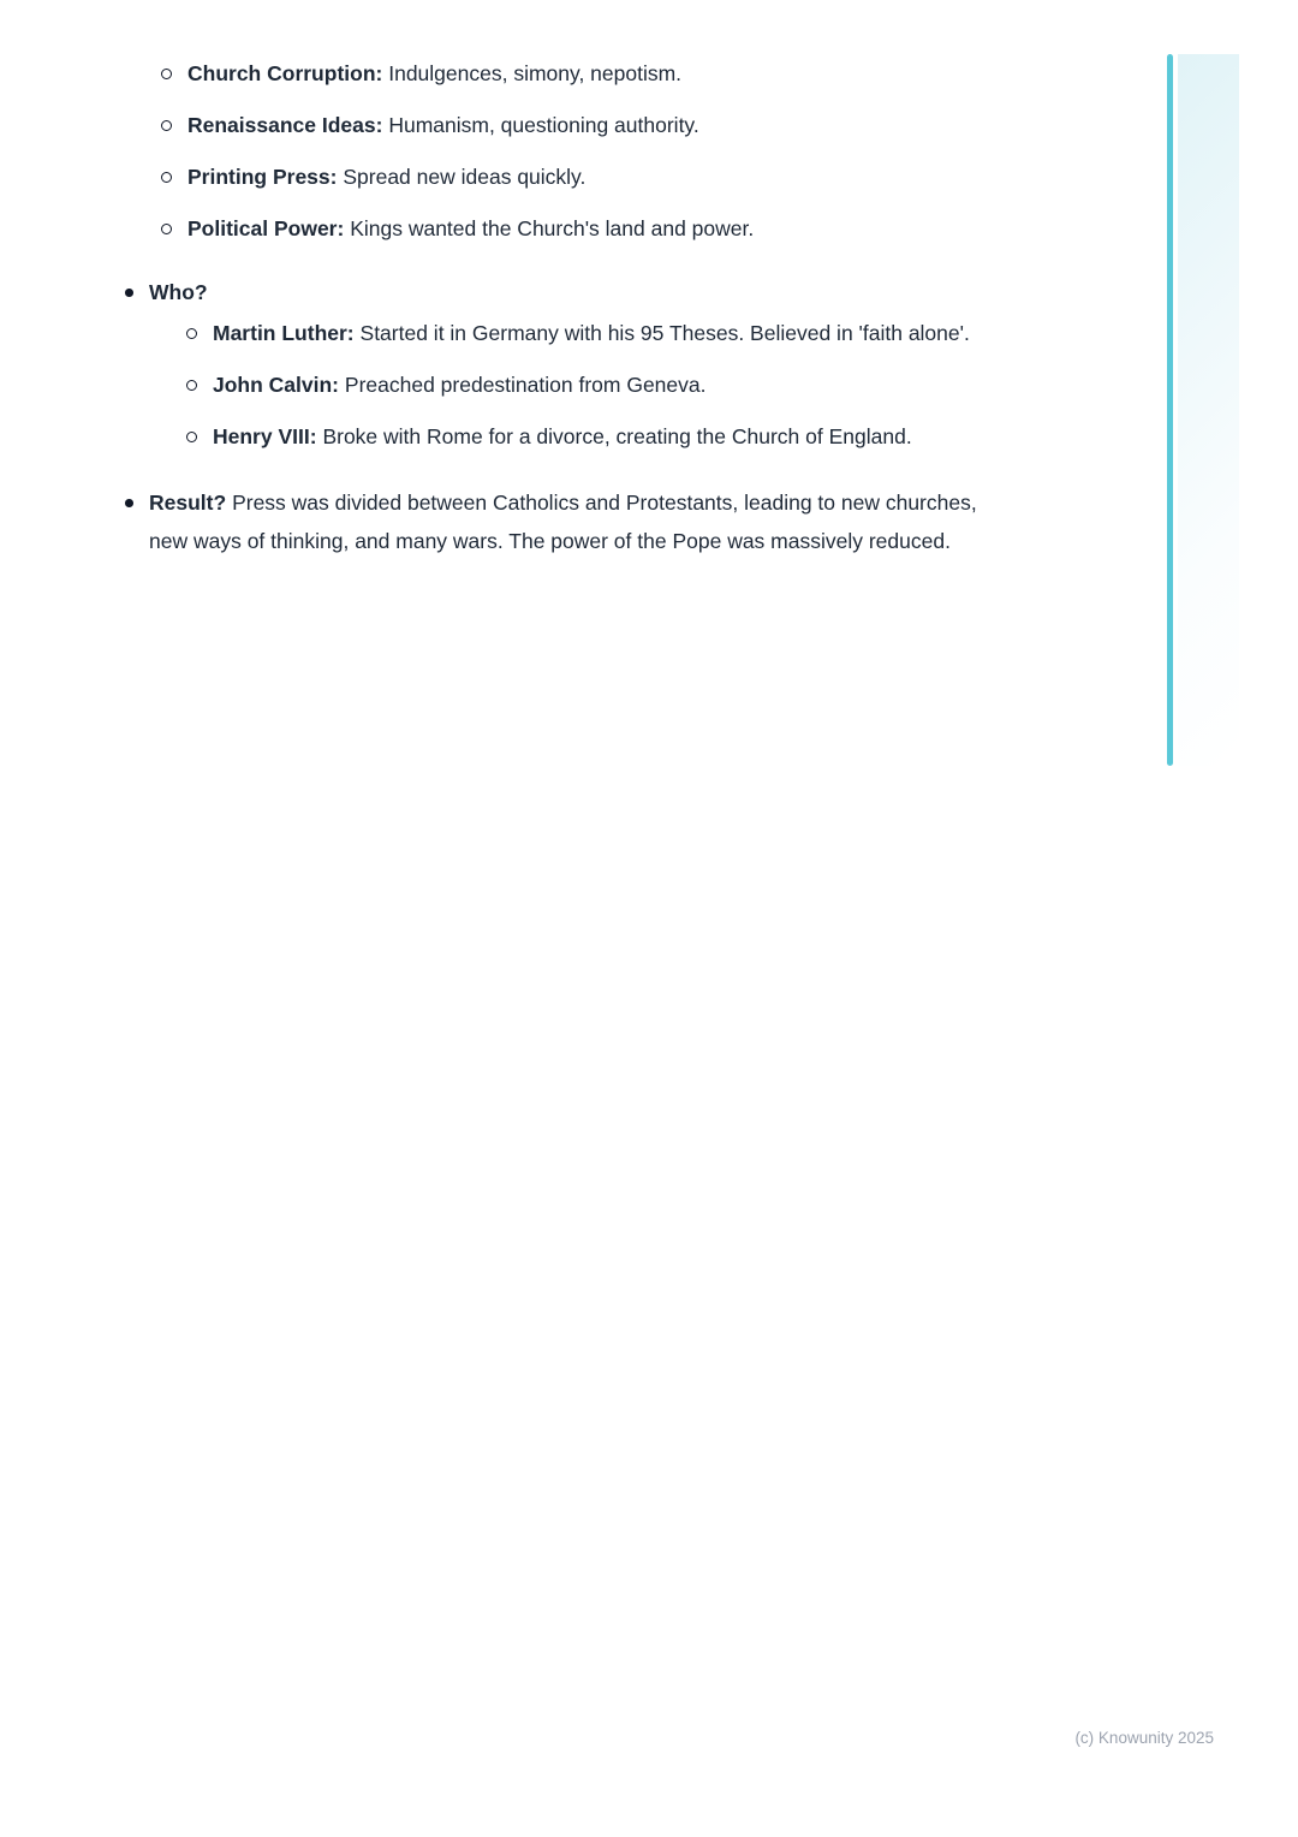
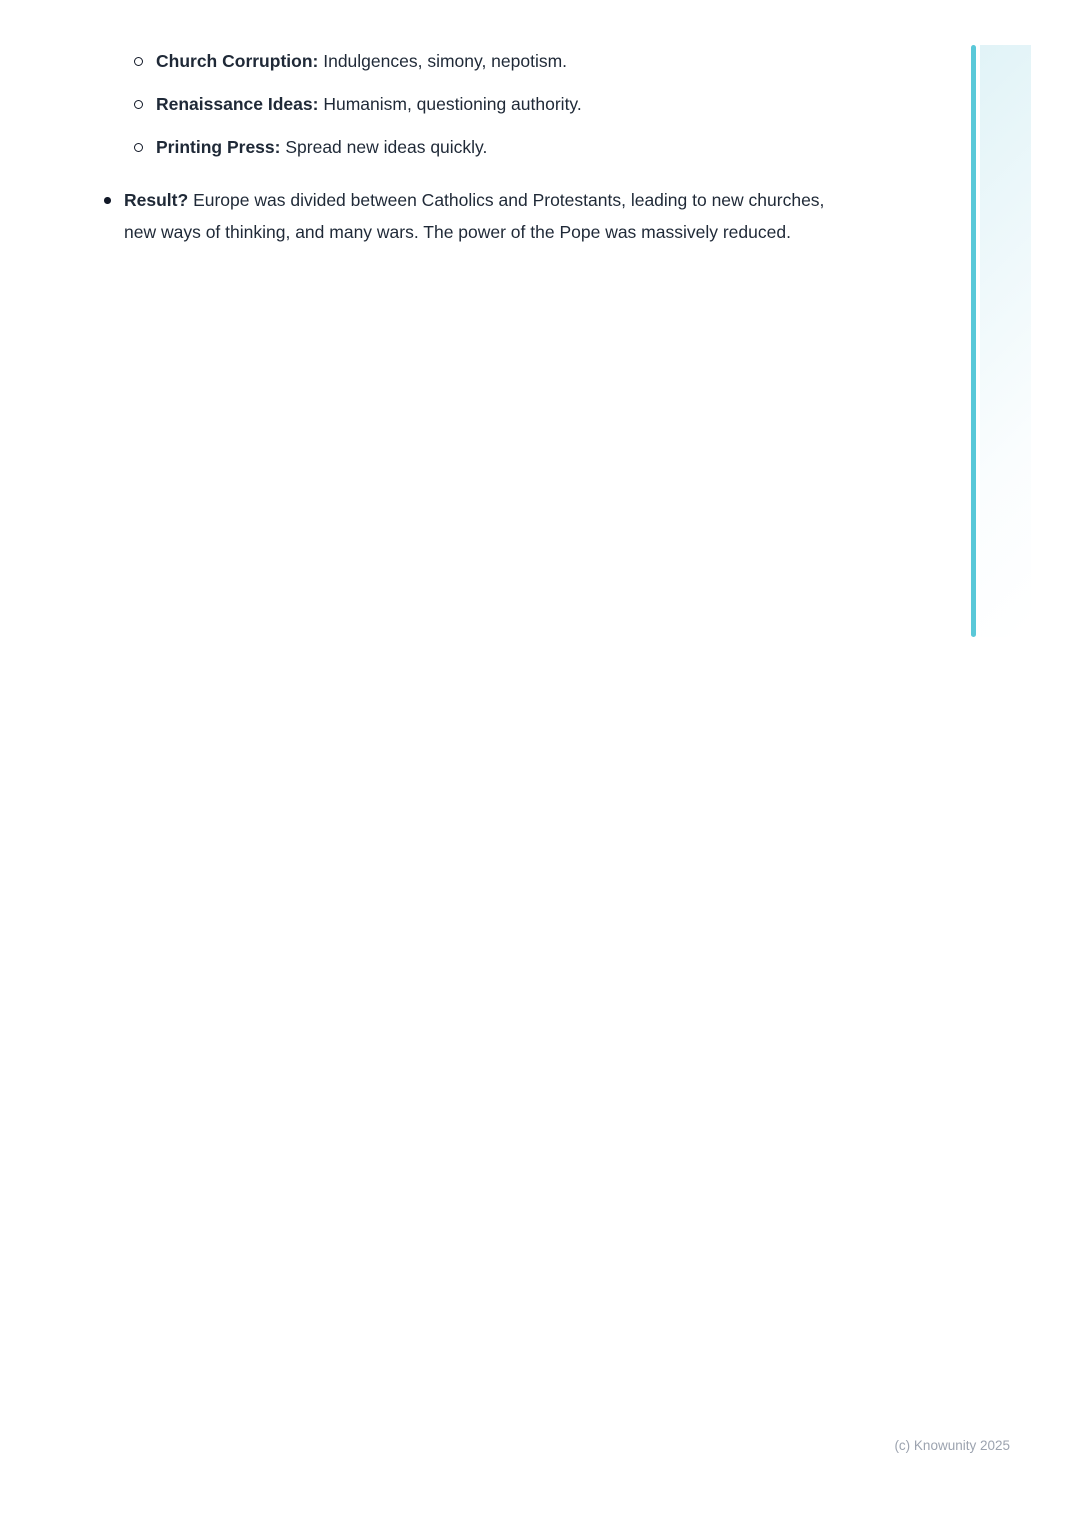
  Church Corruption: Indulgences, simony, nepotism.
  Renaissance Ideas: Humanism, questioning authority.
  Printing Press: Spread new ideas quickly.
- Political Power: Kings wanted the Church's land and power.
- Who?
- Martin Luther: Started it in Germany with his 95 Theses. Believed in 'faith alone'.
- John Calvin: Preached predestination from Geneva.
- Henry VIII: Broke with Rome for a divorce, creating the Church of England.
- Result? Press was divided between Catholics and Protestants, leading to new churches, new ways of thinking, and many wars. The power of the Pope was massively reduced.
+ Result? Europe was divided between Catholics and Protestants, leading to new churches, new ways of thinking, and many wars. The power of the Pope was massively reduced.
  (c) Knowunity 2025
